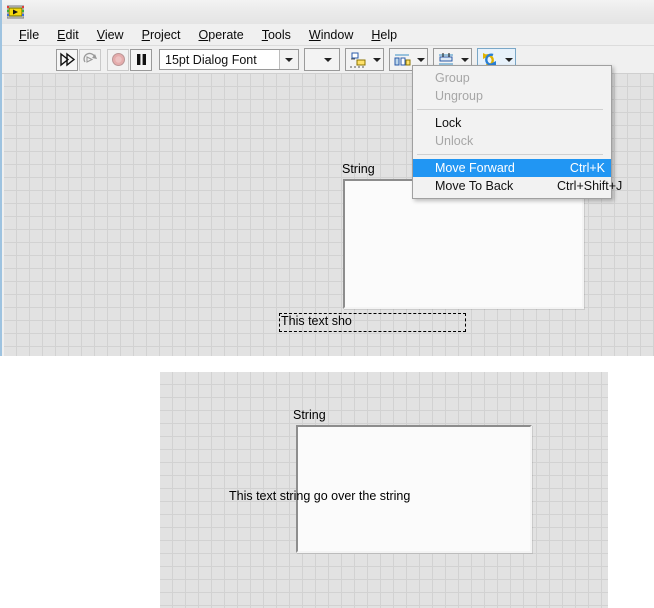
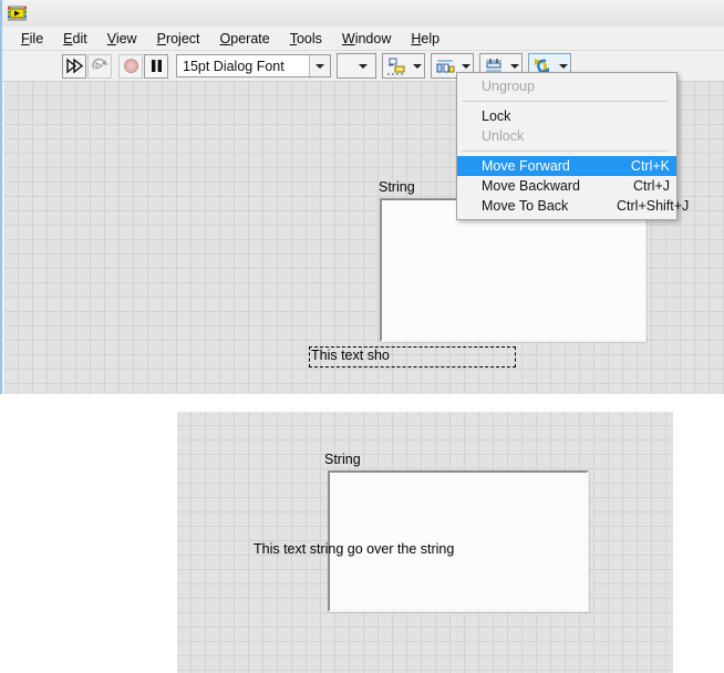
  File
  Edit
  View
  Project
  Operate
  Tools
  Window
  Help
  15pt Dialog Font
  String
  This text sho
- Group
  Ungroup
  Lock
  Unlock
  Move Forward
  Ctrl+K
+ Move Backward
+ Ctrl+J
  Move To Back
  Ctrl+Shift+J
  String
  This text string go over the string
